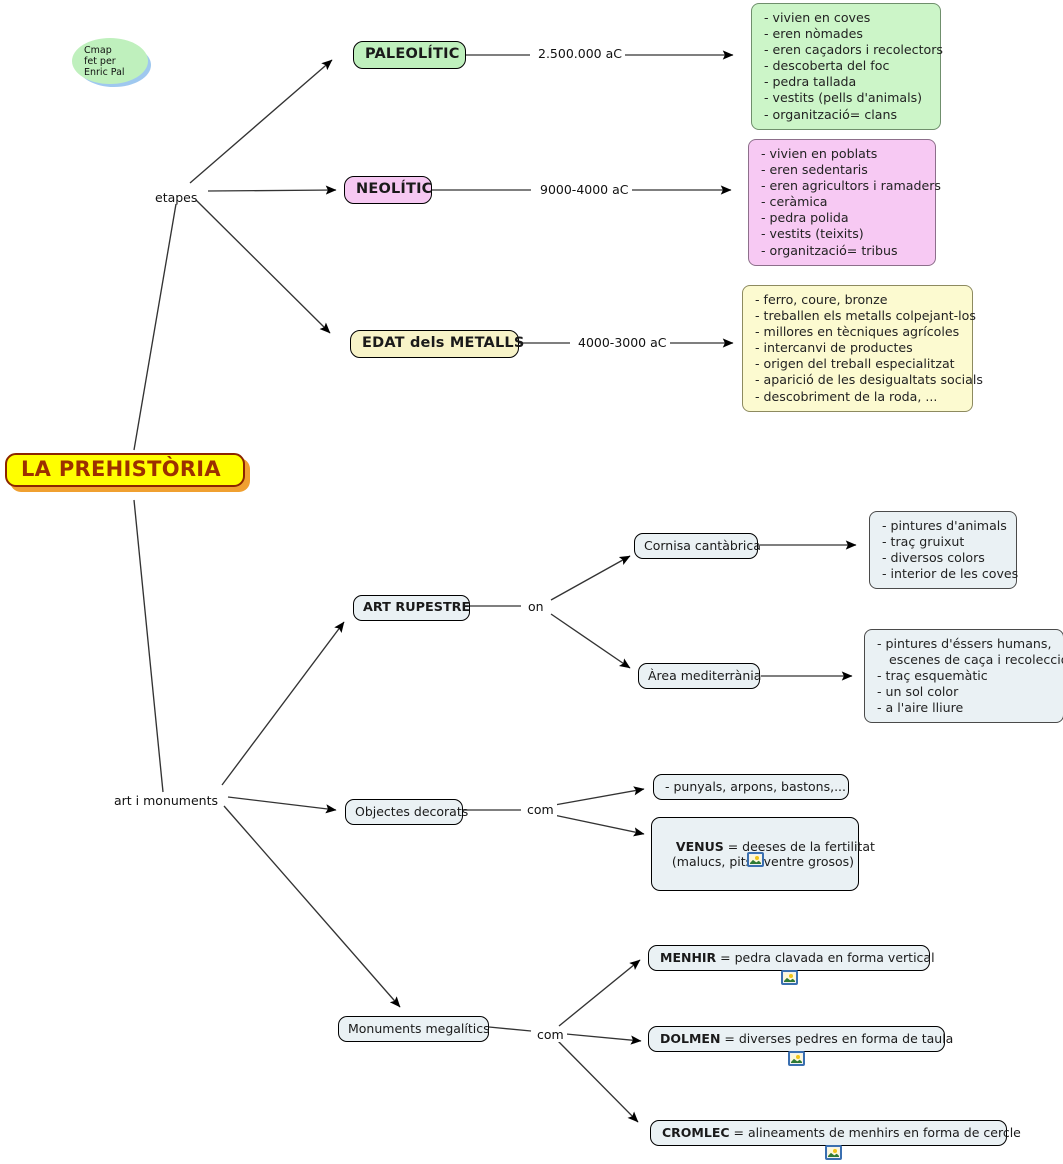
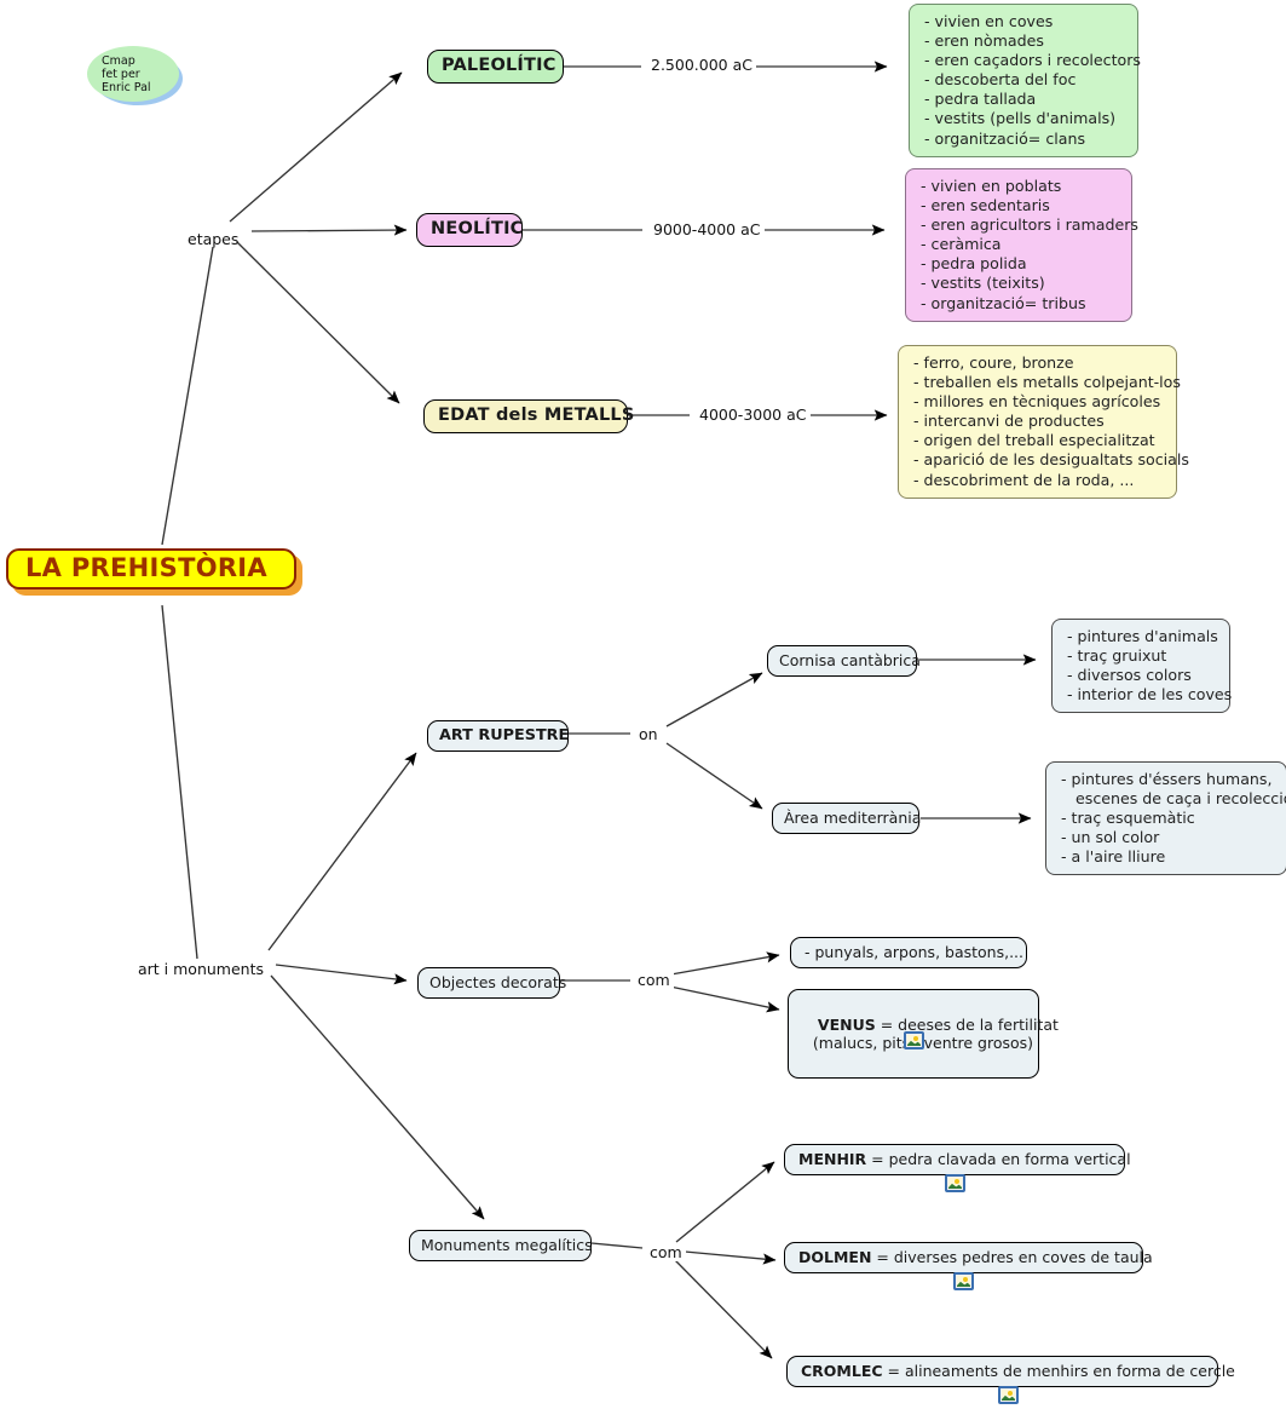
  Cmap
  fet per
  Enric Pal
  LA PREHISTÒRIA
  etapes
  art i monuments
  on
  com
  com
  PALEOLÍTIC
  2.500.000 aC
  - vivien en coves
  - eren nòmades
  - eren caçadors i recolectors
  - descoberta del foc
  - pedra tallada
  - vestits (pells d'animals)
  - organització= clans
  NEOLÍTIC
  9000-4000 aC
  - vivien en poblats
  - eren sedentaris
  - eren agricultors i ramaders
  - ceràmica
  - pedra polida
  - vestits (teixits)
  - organització= tribus
  EDAT dels METALLS
  4000-3000 aC
  - ferro, coure, bronze
  - treballen els metalls colpejant-los
  - millores en tècniques agrícoles
  - intercanvi de productes
  - origen del treball especialitzat
  - aparició de les desigualtats socials
  - descobriment de la roda, ...
  ART RUPESTRE
  Cornisa cantàbrica
  - pintures d'animals
  - traç gruixut
  - diversos colors
  - interior de les coves
  Àrea mediterrània
  - pintures d'éssers humans,
  escenes de caça i recolecci
  - traç esquemàtic
  - un sol color
  - a l'aire lliure
  Objectes decorats
  - punyals, arpons, bastons,...
  VENUS = deeses de la fertilitat
  (malucs, pit ventre grosos)
  Monuments megalítics
  MENHIR = pedra clavada en forma vertical
- DOLMEN = diverses pedres en forma de taula
+ DOLMEN = diverses pedres en coves de taula
  CROMLEC = alineaments de menhirs en forma de cercle
